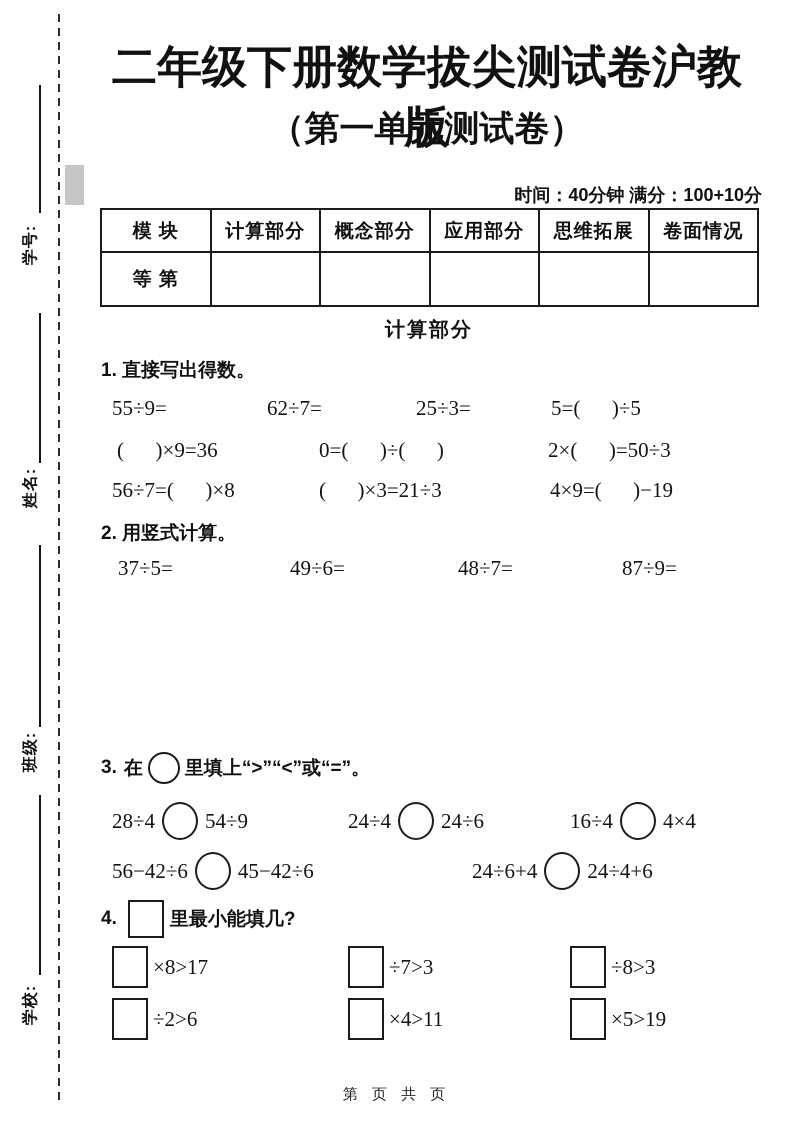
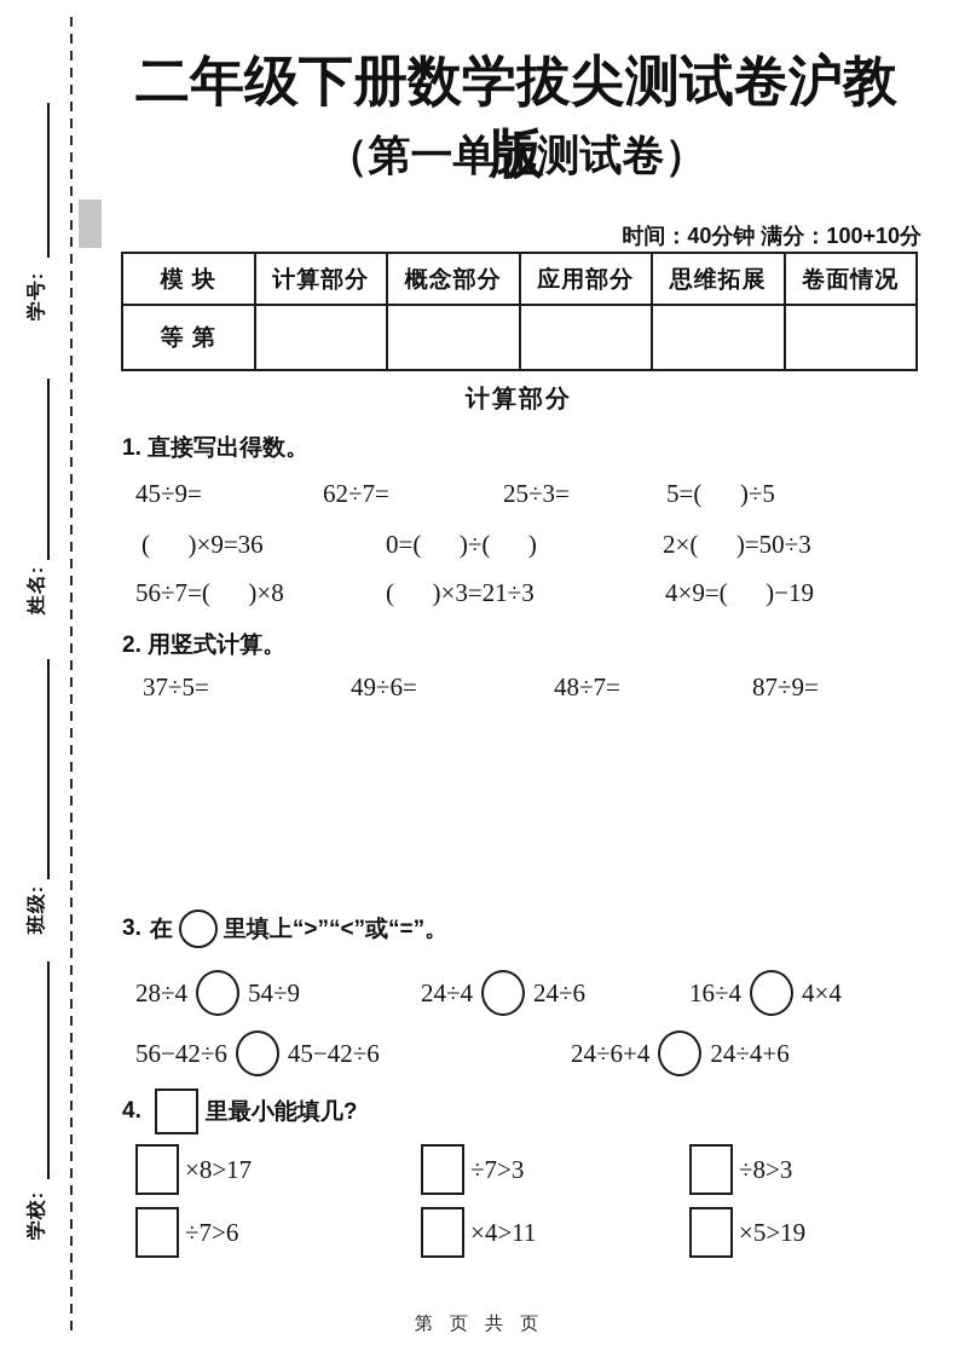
  二年级下册数学拔尖测试卷沪教版
  （第一单元测试卷）
  时间：40分钟 满分：100+10分
  模 块	计算部分	概念部分	应用部分	思维拓展	卷面情况
  等 第
  计算部分
  1. 直接写出得数。
- 55÷9=
+ 45÷9=
  62÷7=
  25÷3=
  5=( )÷5
  ( )×9=36
  0=( )÷( )
  2×( )=50÷3
  56÷7=( )×8
  ( )×3=21÷3
  4×9=( )−19
  2. 用竖式计算。
  37÷5=
  49÷6=
  48÷7=
  87÷9=
  3.
  在
  里填上“>”“<”或“=”。
  28÷4
  54÷9
  24÷4
  24÷6
  16÷4
  4×4
  56−42÷6
  45−42÷6
  24÷6+4
  24÷4+6
  4.
  里最小能填几?
  ×8>17
  ÷7>3
  ÷8>3
- ÷2>6
+ ÷7>6
  ×4>11
  ×5>19
  第 页 共 页
